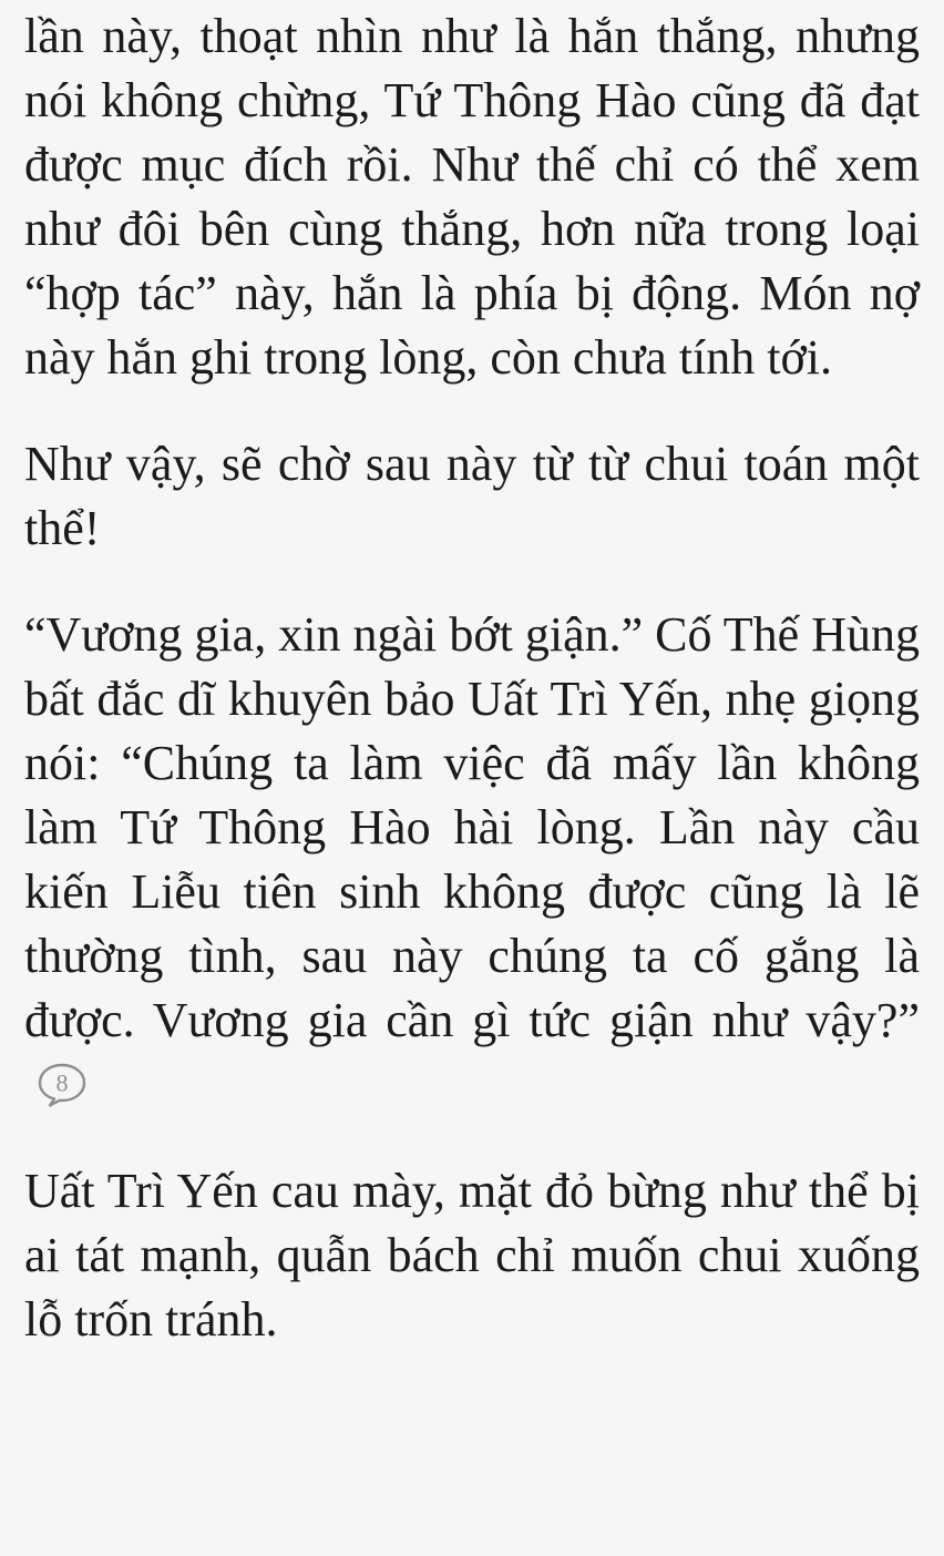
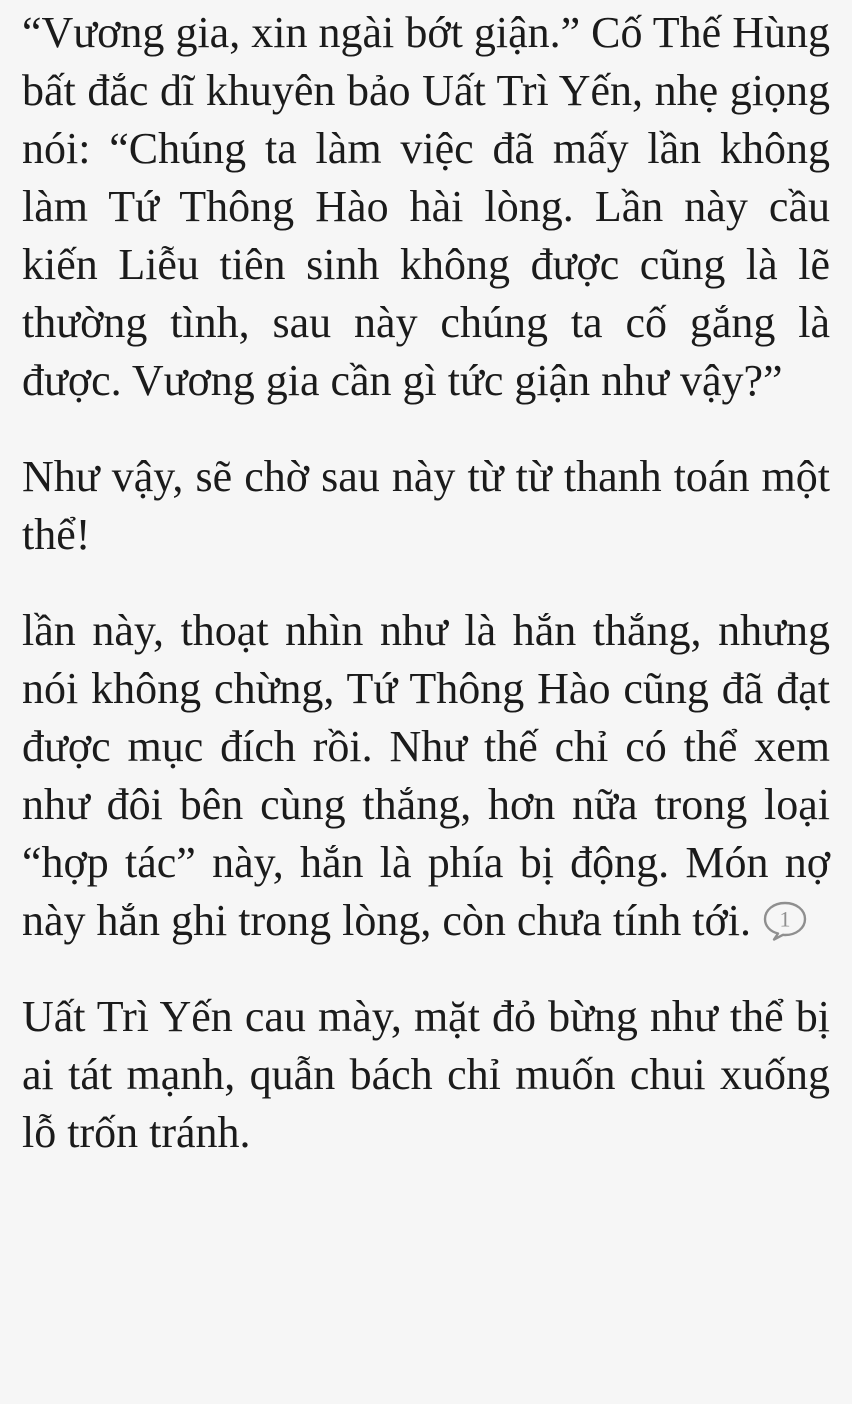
- lần này, thoạt nhìn như là hắn thắng, nhưng nói không chừng, Tứ Thông Hào cũng đã đạt được mục đích rồi. Như thế chỉ có thể xem như đôi bên cùng thắng, hơn nữa trong loại “hợp tác” này, hắn là phía bị động. Món nợ này hắn ghi trong lòng, còn chưa tính tới.
+ “Vương gia, xin ngài bớt giận.” Cố Thế Hùng bất đắc dĩ khuyên bảo Uất Trì Yến, nhẹ giọng nói: “Chúng ta làm việc đã mấy lần không làm Tứ Thông Hào hài lòng. Lần này cầu kiến Liễu tiên sinh không được cũng là lẽ thường tình, sau này chúng ta cố gắng là được. Vương gia cần gì tức giận như vậy?”
- Như vậy, sẽ chờ sau này từ từ chui toán một thể!
+ Như vậy, sẽ chờ sau này từ từ thanh toán một thể!
- “Vương gia, xin ngài bớt giận.” Cố Thế Hùng bất đắc dĩ khuyên bảo Uất Trì Yến, nhẹ giọng nói: “Chúng ta làm việc đã mấy lần không làm Tứ Thông Hào hài lòng. Lần này cầu kiến Liễu tiên sinh không được cũng là lẽ thường tình, sau này chúng ta cố gắng là được. Vương gia cần gì tức giận như vậy?”
+ lần này, thoạt nhìn như là hắn thắng, nhưng nói không chừng, Tứ Thông Hào cũng đã đạt được mục đích rồi. Như thế chỉ có thể xem như đôi bên cùng thắng, hơn nữa trong loại “hợp tác” này, hắn là phía bị động. Món nợ này hắn ghi trong lòng, còn chưa tính tới.
- 8
+ 1
  Uất Trì Yến cau mày, mặt đỏ bừng như thể bị ai tát mạnh, quẫn bách chỉ muốn chui xuống lỗ trốn tránh.
